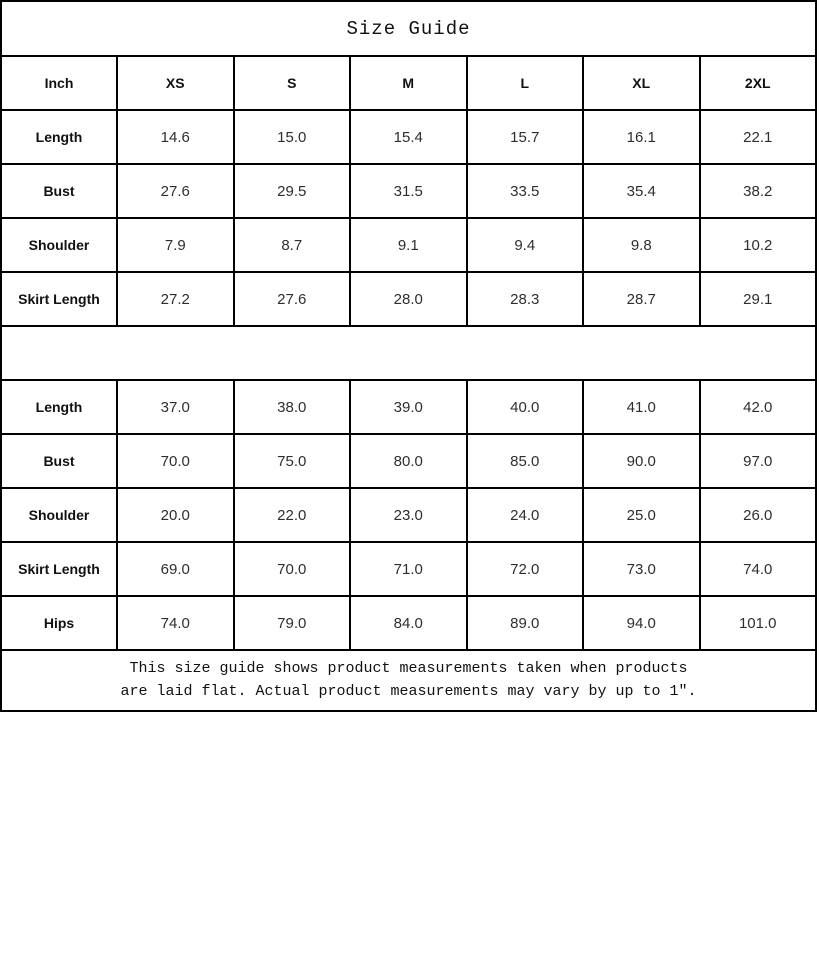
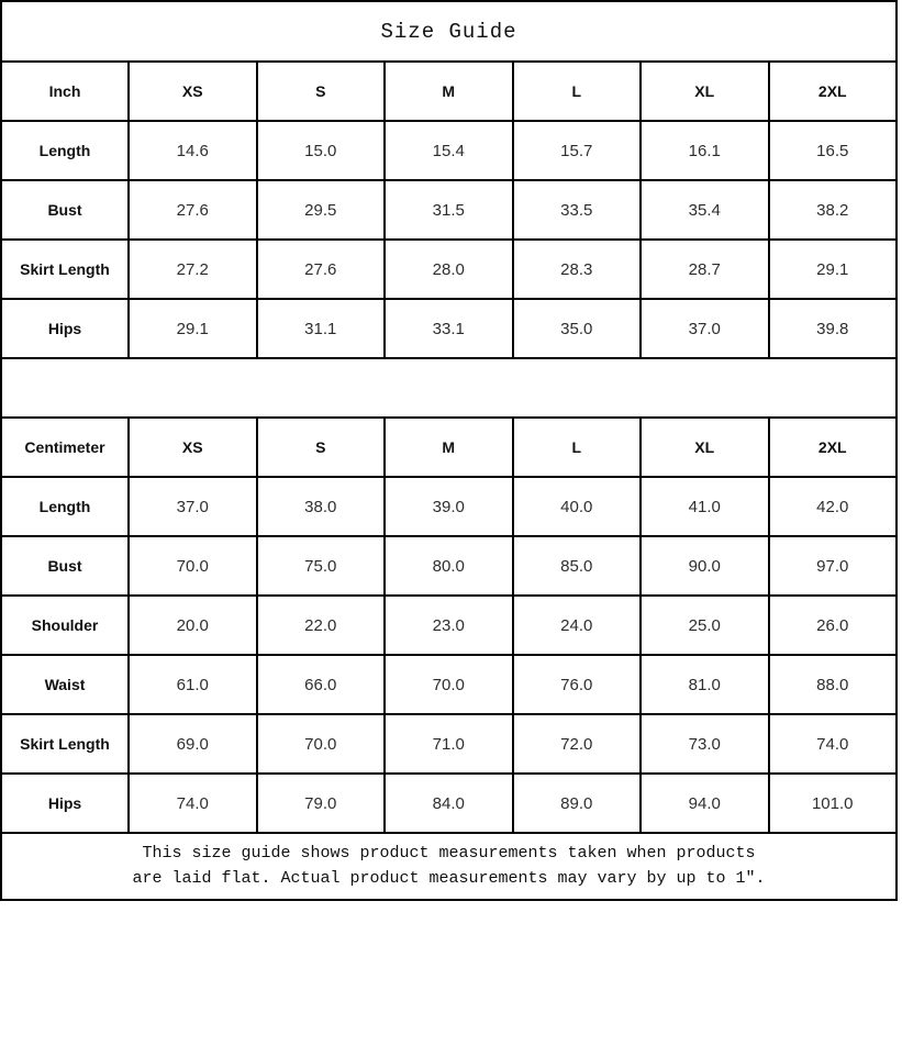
  Size Guide
  Inch	XS	S	M	L	XL	2XL
- Length	14.6	15.0	15.4	15.7	16.1	22.1
+ Length	14.6	15.0	15.4	15.7	16.1	16.5
  Bust	27.6	29.5	31.5	33.5	35.4	38.2
- Shoulder	7.9	8.7	9.1	9.4	9.8	10.2
  Skirt Length	27.2	27.6	28.0	28.3	28.7	29.1
+ Hips	29.1	31.1	33.1	35.0	37.0	39.8
+ Centimeter	XS	S	M	L	XL	2XL
  Length	37.0	38.0	39.0	40.0	41.0	42.0
  Bust	70.0	75.0	80.0	85.0	90.0	97.0
  Shoulder	20.0	22.0	23.0	24.0	25.0	26.0
+ Waist	61.0	66.0	70.0	76.0	81.0	88.0
  Skirt Length	69.0	70.0	71.0	72.0	73.0	74.0
  Hips	74.0	79.0	84.0	89.0	94.0	101.0
  This size guide shows product measurements taken when products are laid flat. Actual product measurements may vary by up to 1″.
